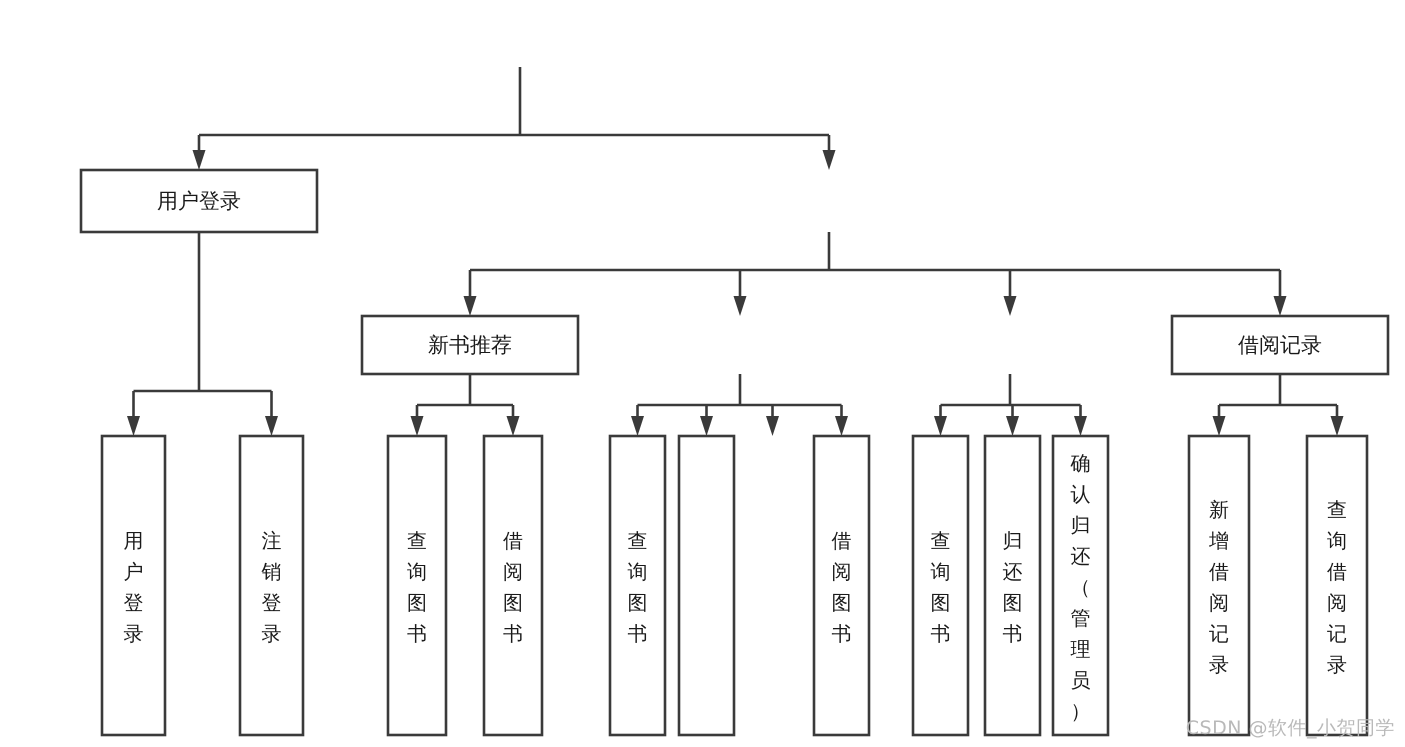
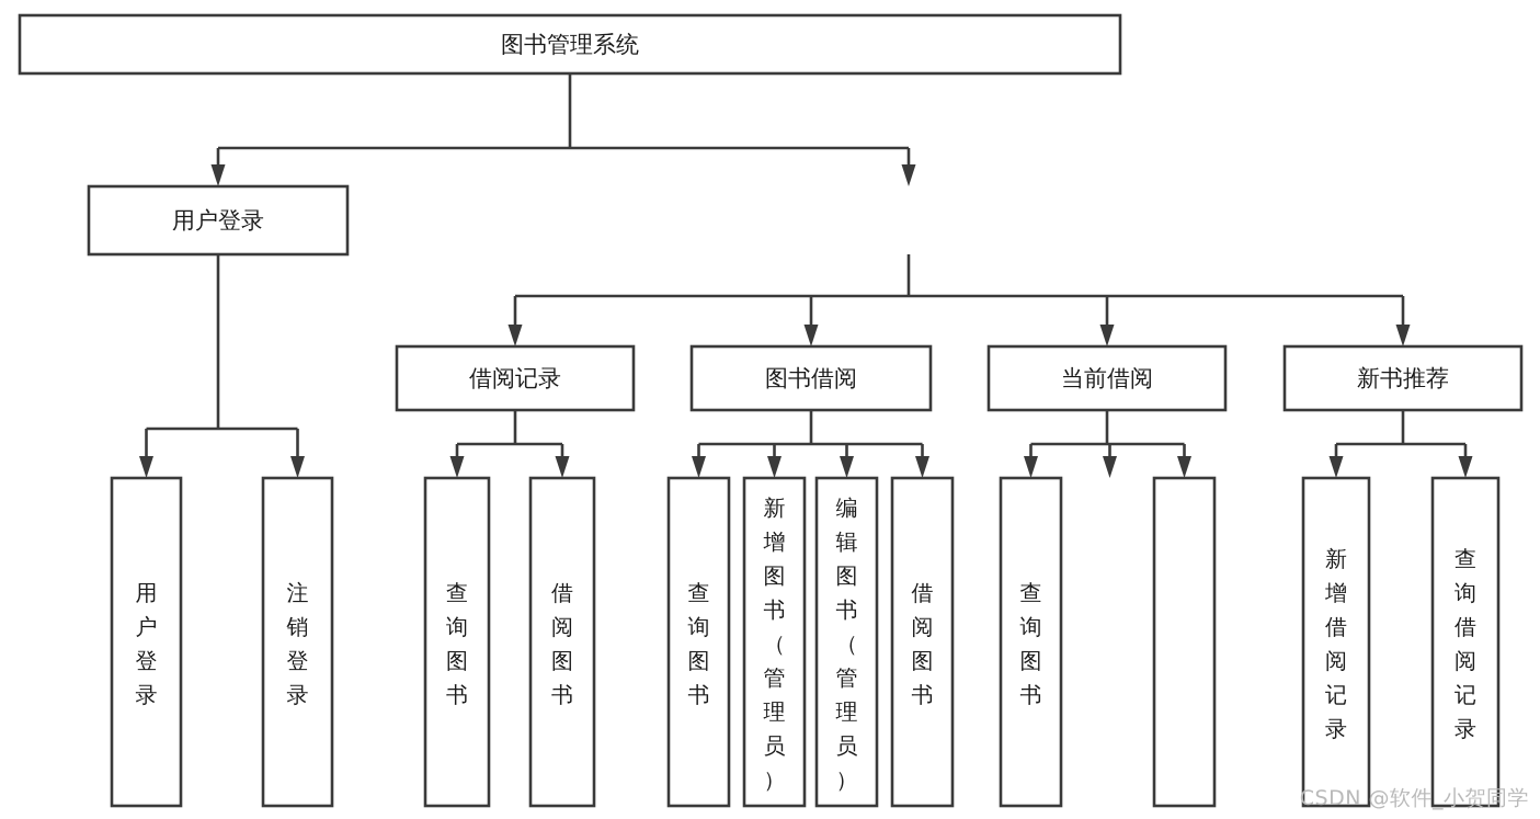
+ 图书管理系统
  用户登录
- 新书推荐
+ 借阅记录
+ 图书借阅
+ 当前借阅
- 借阅记录
+ 新书推荐
  用户登录
  注销登录
  查询图书
  借阅图书
  查询图书
+ 新增图书（管理员）
+ 编辑图书（管理员）
  借阅图书
  查询图书
- 归还图书
- 确认归还（管理员）
  新增借阅记录
  查询借阅记录
  CSDN @软件_小贺同学
